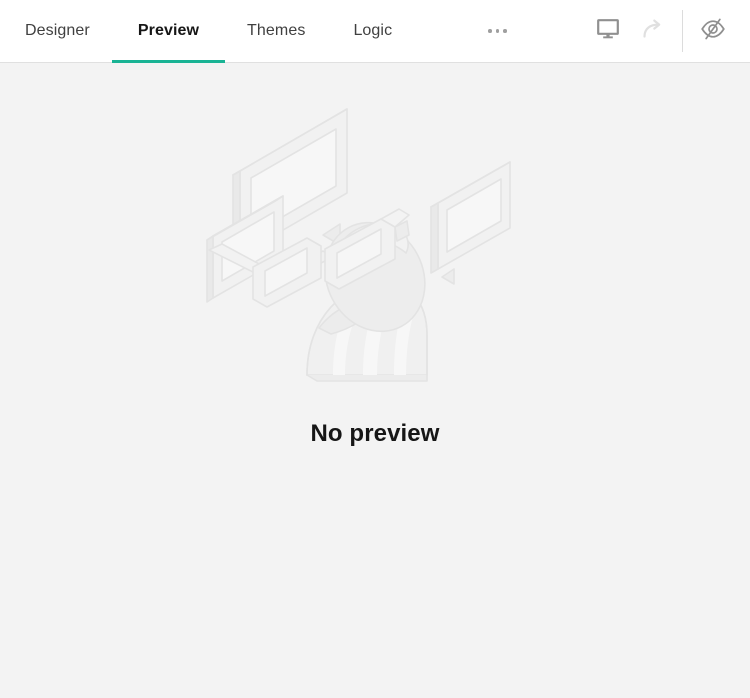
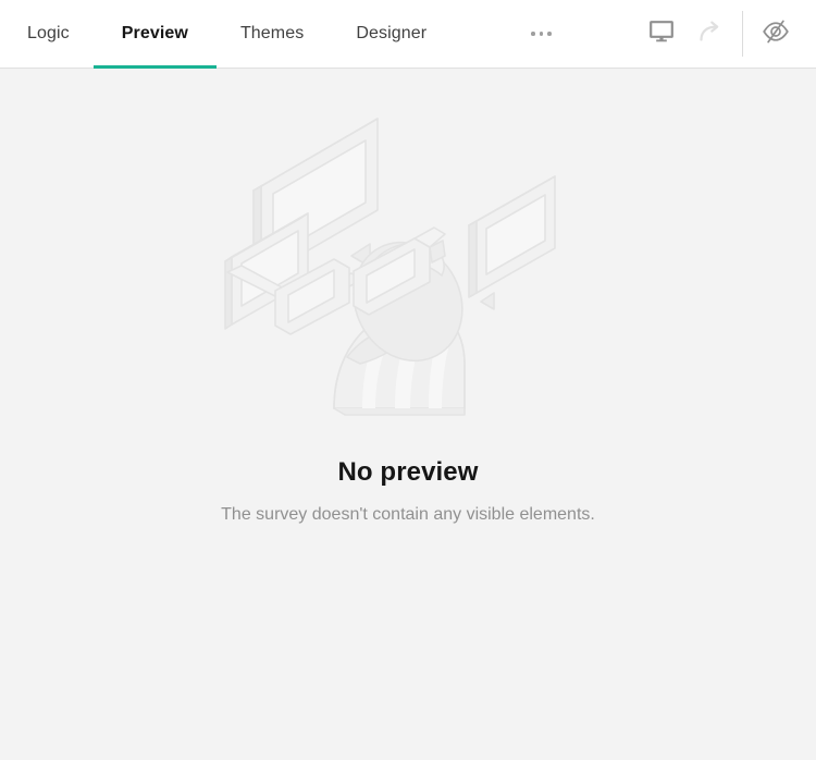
- Designer
+ Logic
  Preview
  Themes
- Logic
+ Designer
  No preview
+ The survey doesn't contain any visible elements.
